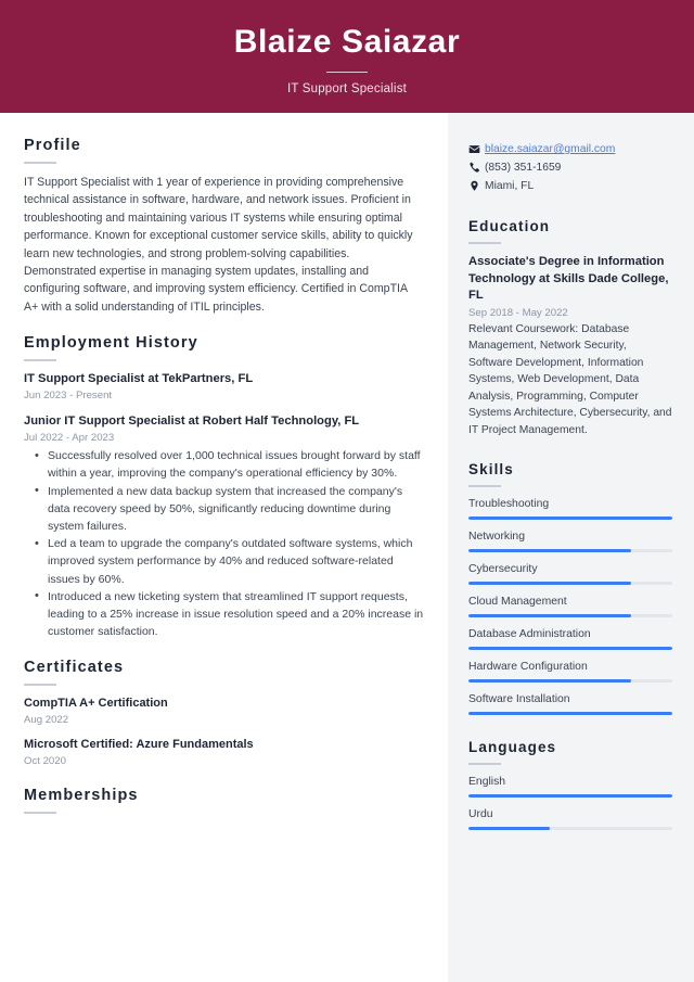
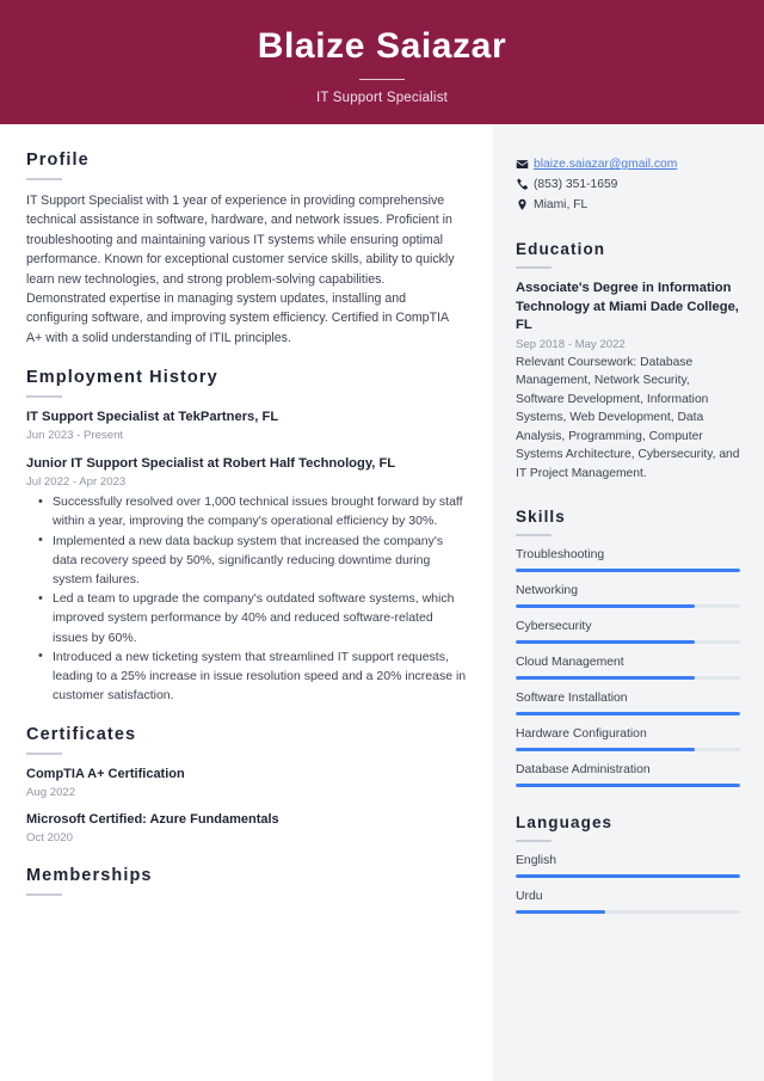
  Blaize Saiazar
  IT Support Specialist
  Profile
  IT Support Specialist with 1 year of experience in providing comprehensive technical assistance in software, hardware, and network issues. Proficient in troubleshooting and maintaining various IT systems while ensuring optimal performance. Known for exceptional customer service skills, ability to quickly learn new technologies, and strong problem-solving capabilities. Demonstrated expertise in managing system updates, installing and configuring software, and improving system efficiency. Certified in CompTIA A+ with a solid understanding of ITIL principles.
  Employment History
  IT Support Specialist at TekPartners, FL
  Jun 2023 - Present
  Junior IT Support Specialist at Robert Half Technology, FL
  Jul 2022 - Apr 2023
  Successfully resolved over 1,000 technical issues brought forward by staff within a year, improving the company's operational efficiency by 30%.
  Implemented a new data backup system that increased the company's data recovery speed by 50%, significantly reducing downtime during system failures.
  Led a team to upgrade the company's outdated software systems, which improved system performance by 40% and reduced software-related issues by 60%.
  Introduced a new ticketing system that streamlined IT support requests, leading to a 25% increase in issue resolution speed and a 20% increase in customer satisfaction.
  Certificates
  CompTIA A+ Certification
  Aug 2022
  Microsoft Certified: Azure Fundamentals
  Oct 2020
  Memberships
  blaize.saiazar@gmail.com
  (853) 351-1659
  Miami, FL
  Education
- Associate's Degree in Information Technology at Skills Dade College, FL
+ Associate's Degree in Information Technology at Miami Dade College, FL
  Sep 2018 - May 2022
  Relevant Coursework: Database Management, Network Security, Software Development, Information Systems, Web Development, Data Analysis, Programming, Computer Systems Architecture, Cybersecurity, and IT Project Management.
  Skills
  Troubleshooting
  Networking
  Cybersecurity
  Cloud Management
- Database Administration
+ Software Installation
  Hardware Configuration
- Software Installation
+ Database Administration
  Languages
  English
  Urdu
